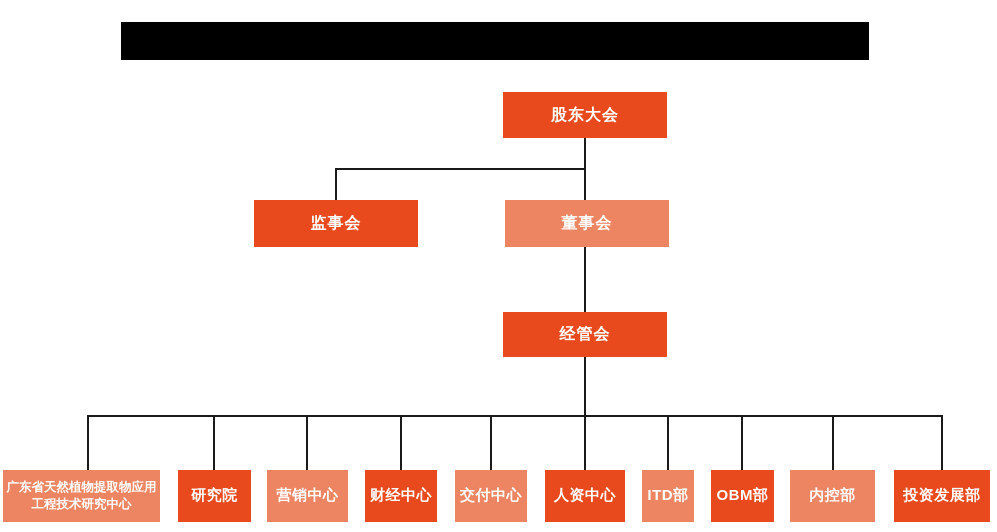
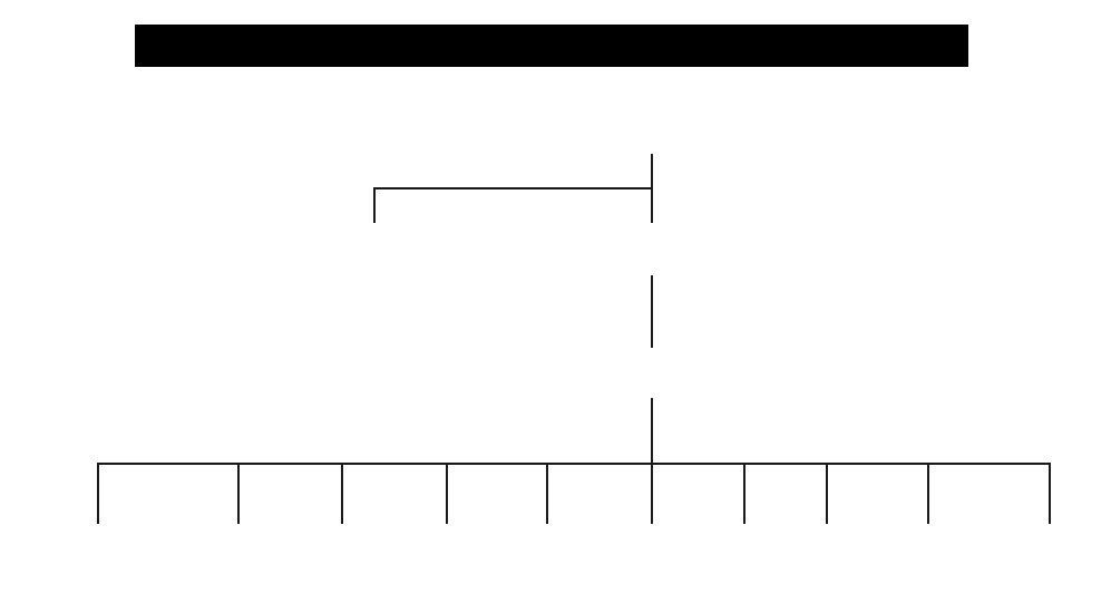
- 股东大会
- 监事会
- 董事会
- 经管会
- 广东省天然植物提取物应用工程技术研究中心
- 研究院
- 营销中心
- 财经中心
- 交付中心
- 人资中心
- ITD部
- OBM部
- 内控部
- 投资发展部
